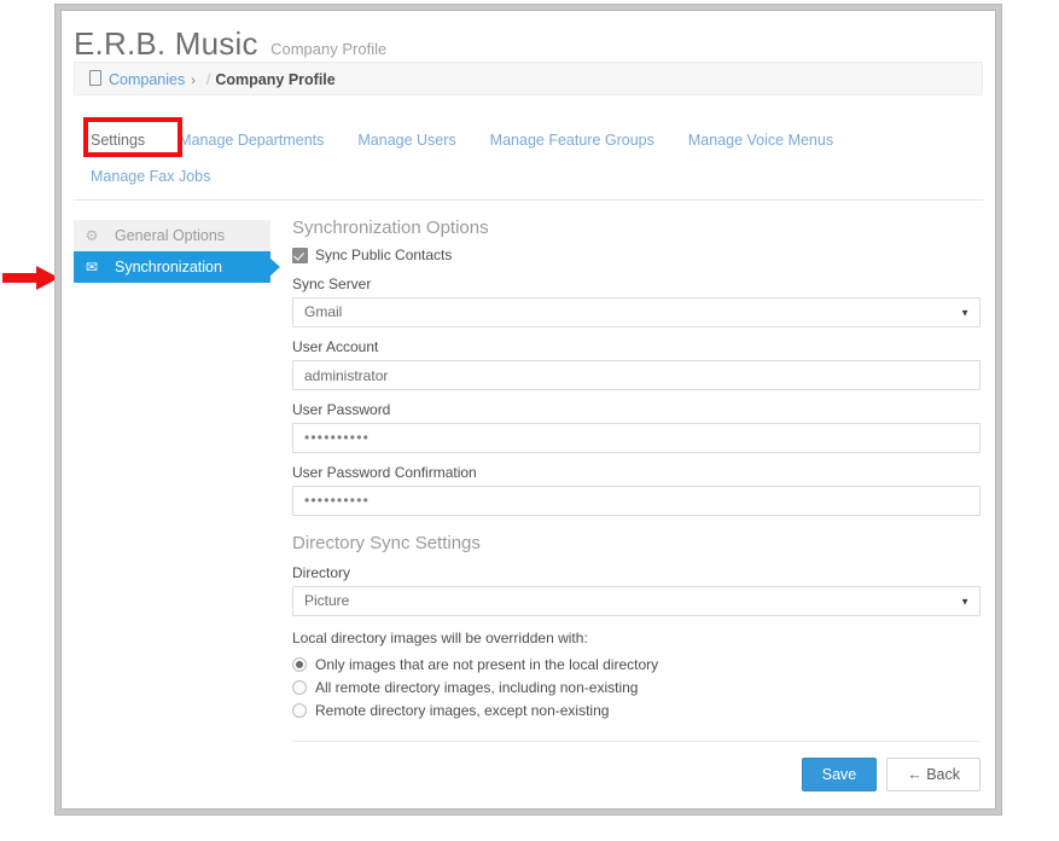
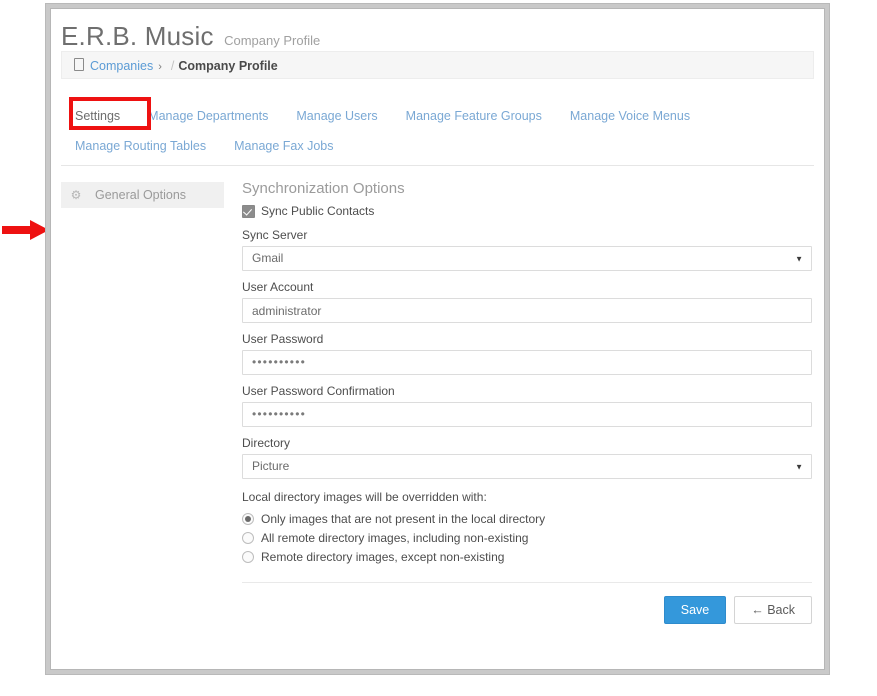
  E.R.B. Music Company Profile
  Companies › / Company Profile
  Settings
  Manage Departments
  Manage Users
  Manage Feature Groups
  Manage Voice Menus
+ Manage Routing Tables
  Manage Fax Jobs
  ⚙
  General Options
- ✉
- Synchronization
  Synchronization Options
  Sync Public Contacts
  Sync Server
  Gmail
  ▼
  User Account
  administrator
  User Password
  ••••••••••
  User Password Confirmation
  ••••••••••
- Directory Sync Settings
  Directory
  Picture
  ▼
  Local directory images will be overridden with:
  Only images that are not present in the local directory
  All remote directory images, including non-existing
  Remote directory images, except non-existing
  Save
  ← Back
